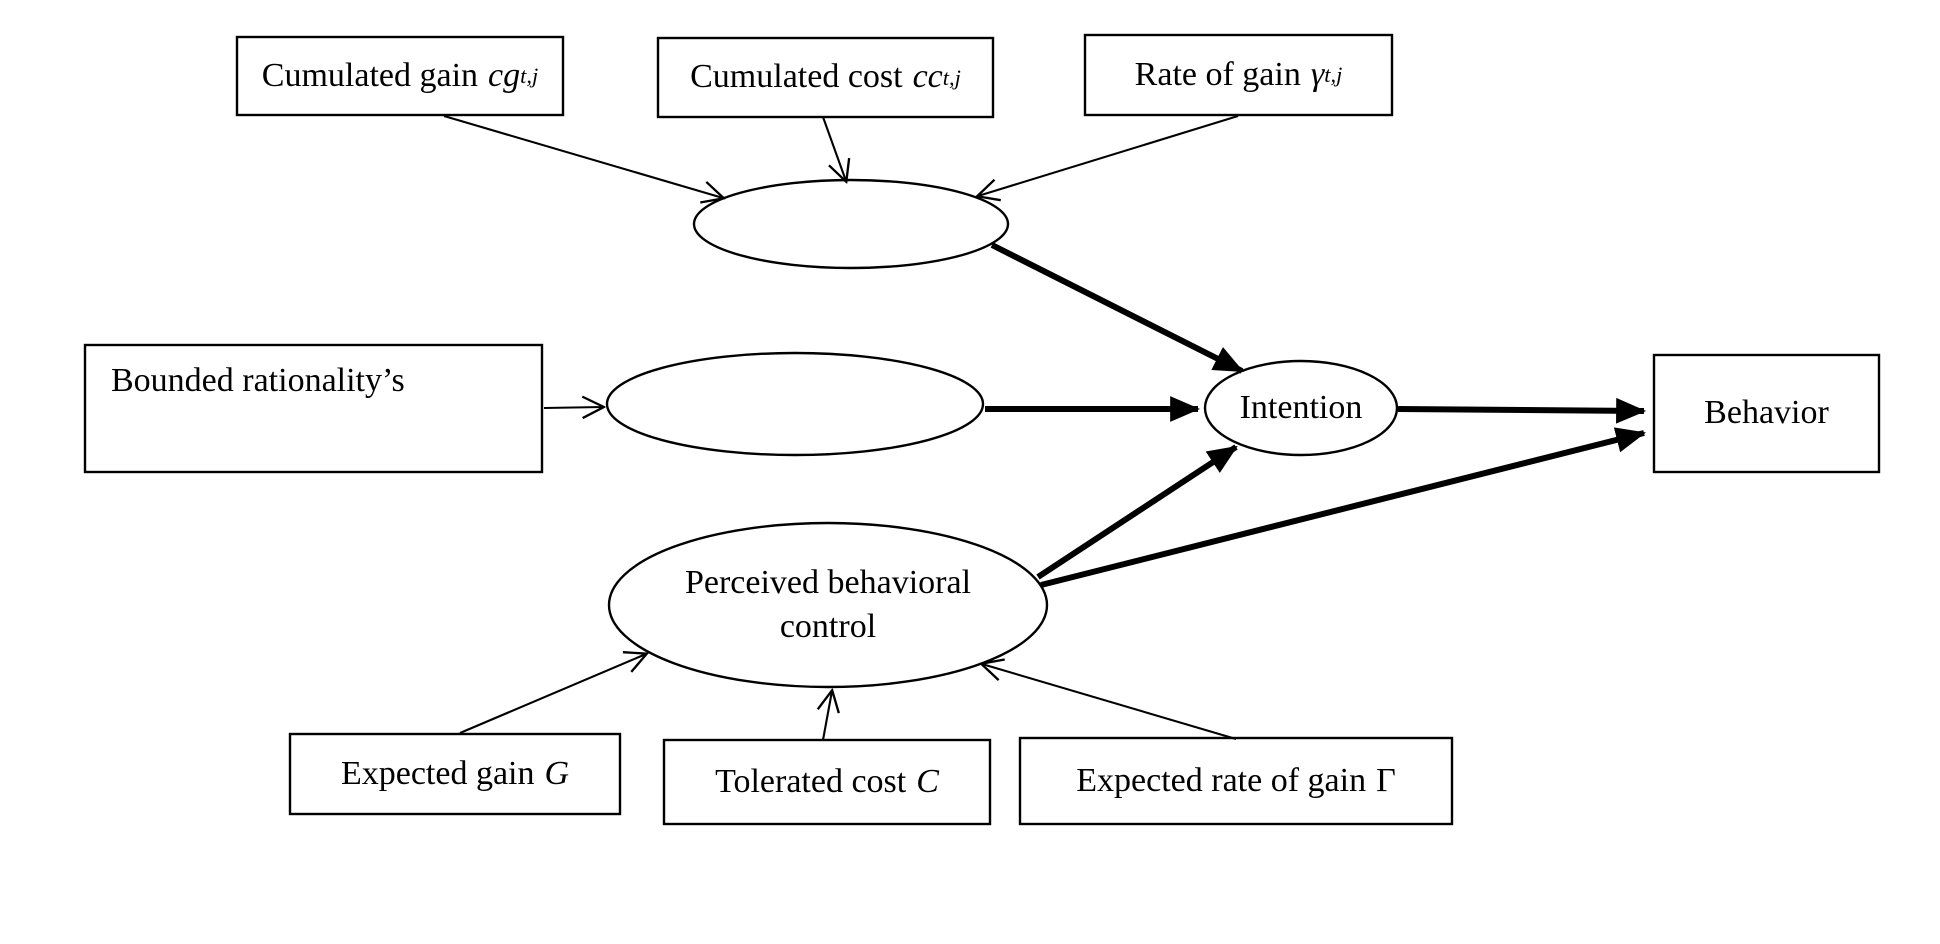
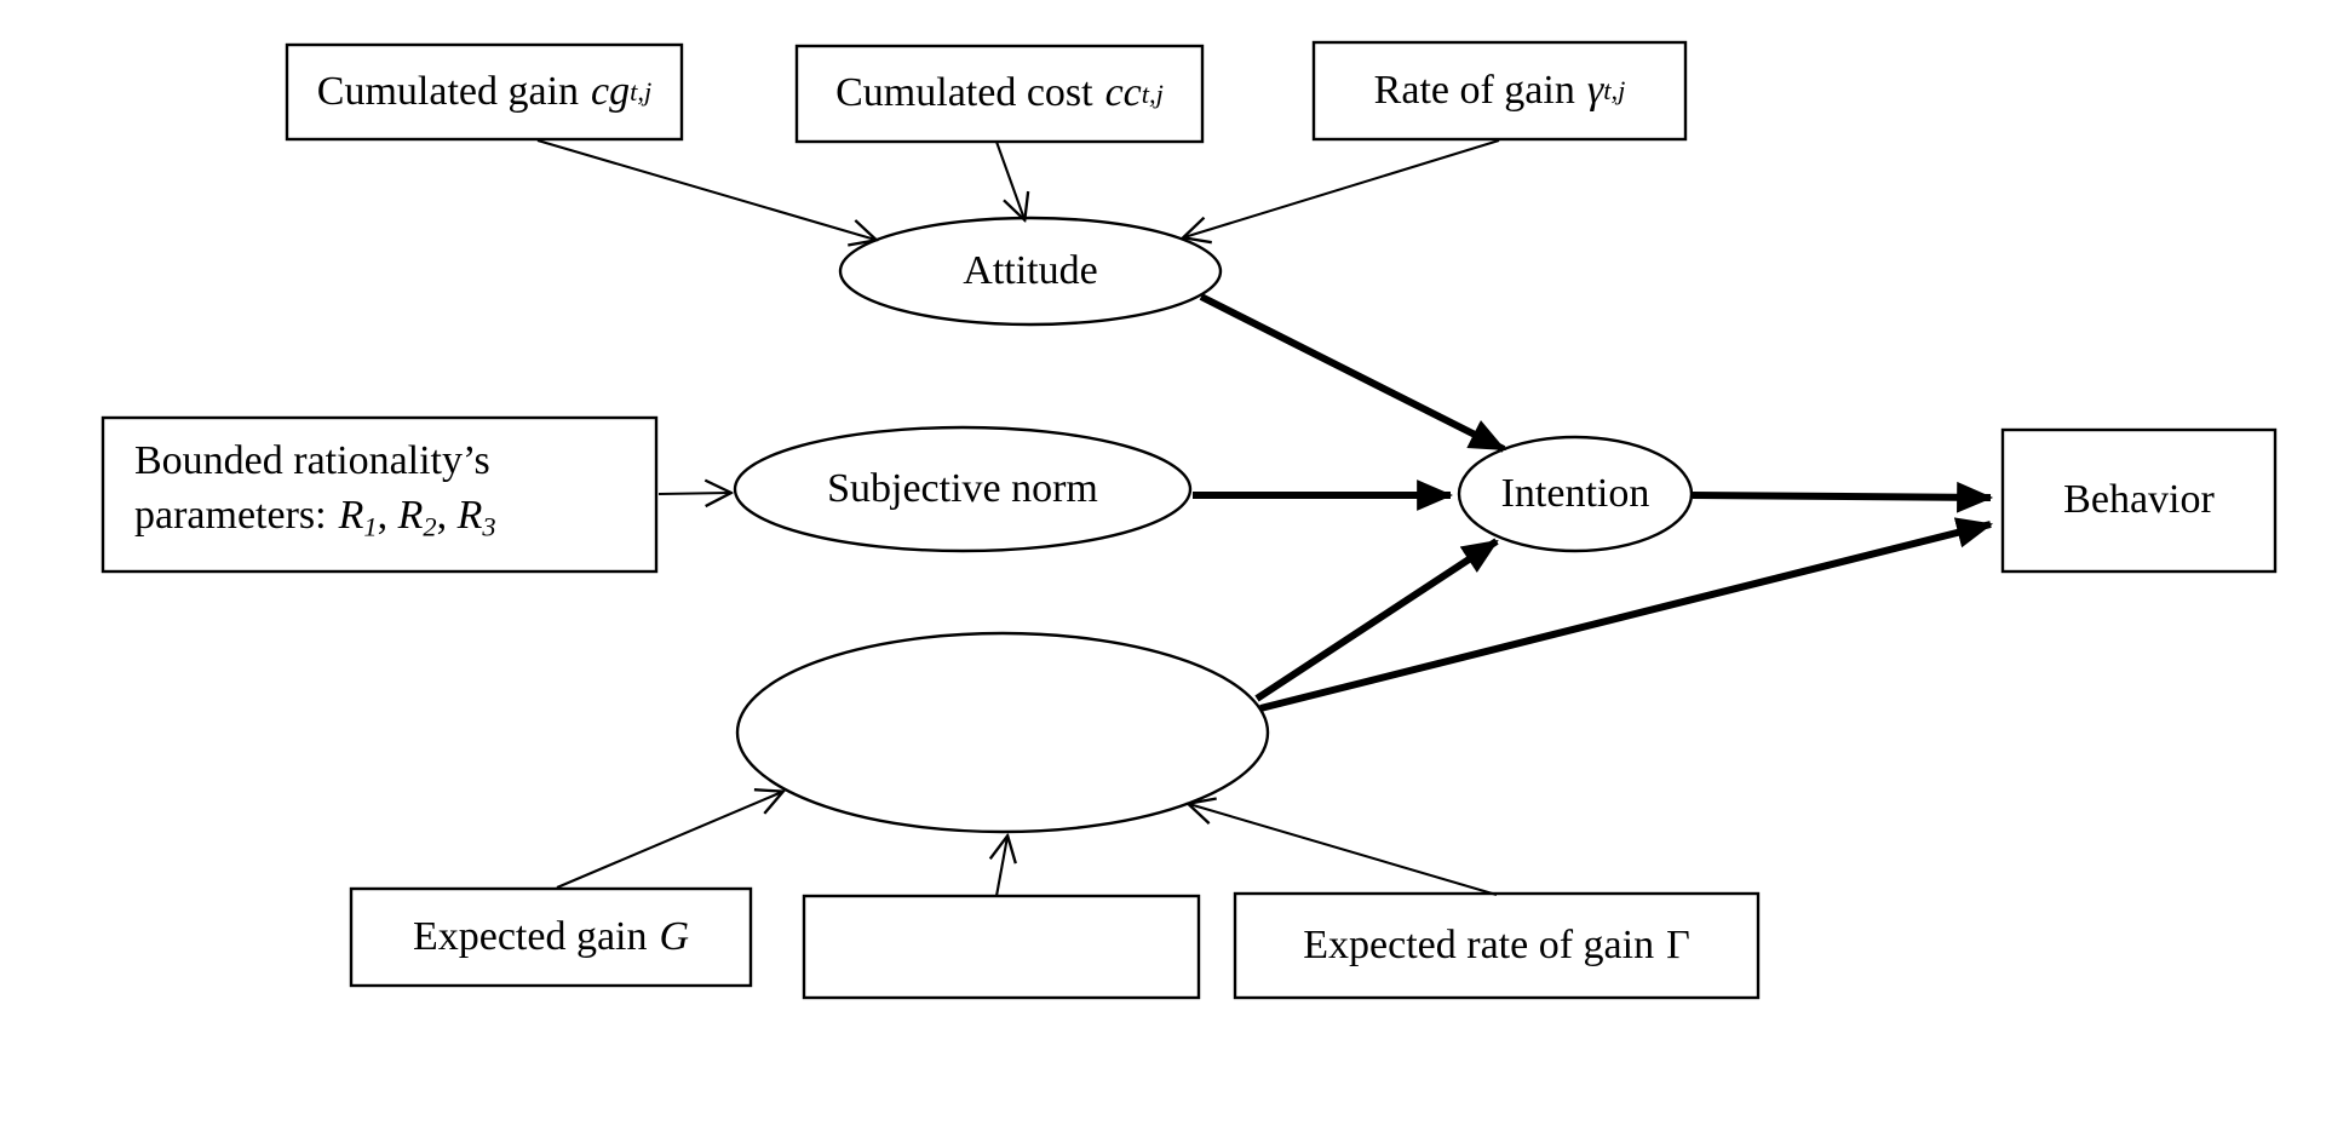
  Cumulated gain
  cg
  t,j
  Cumulated cost
  cc
  t,j
  Rate of gain
  γ
  t,j
+ Attitude
  Bounded rationality’s
+ parameters: R1, R2, R3
+ Subjective norm
  Intention
  Behavior
- Perceived behavioral
- control
  Expected gain
  G
- Tolerated cost
- C
  Expected rate of gain
  Γ
